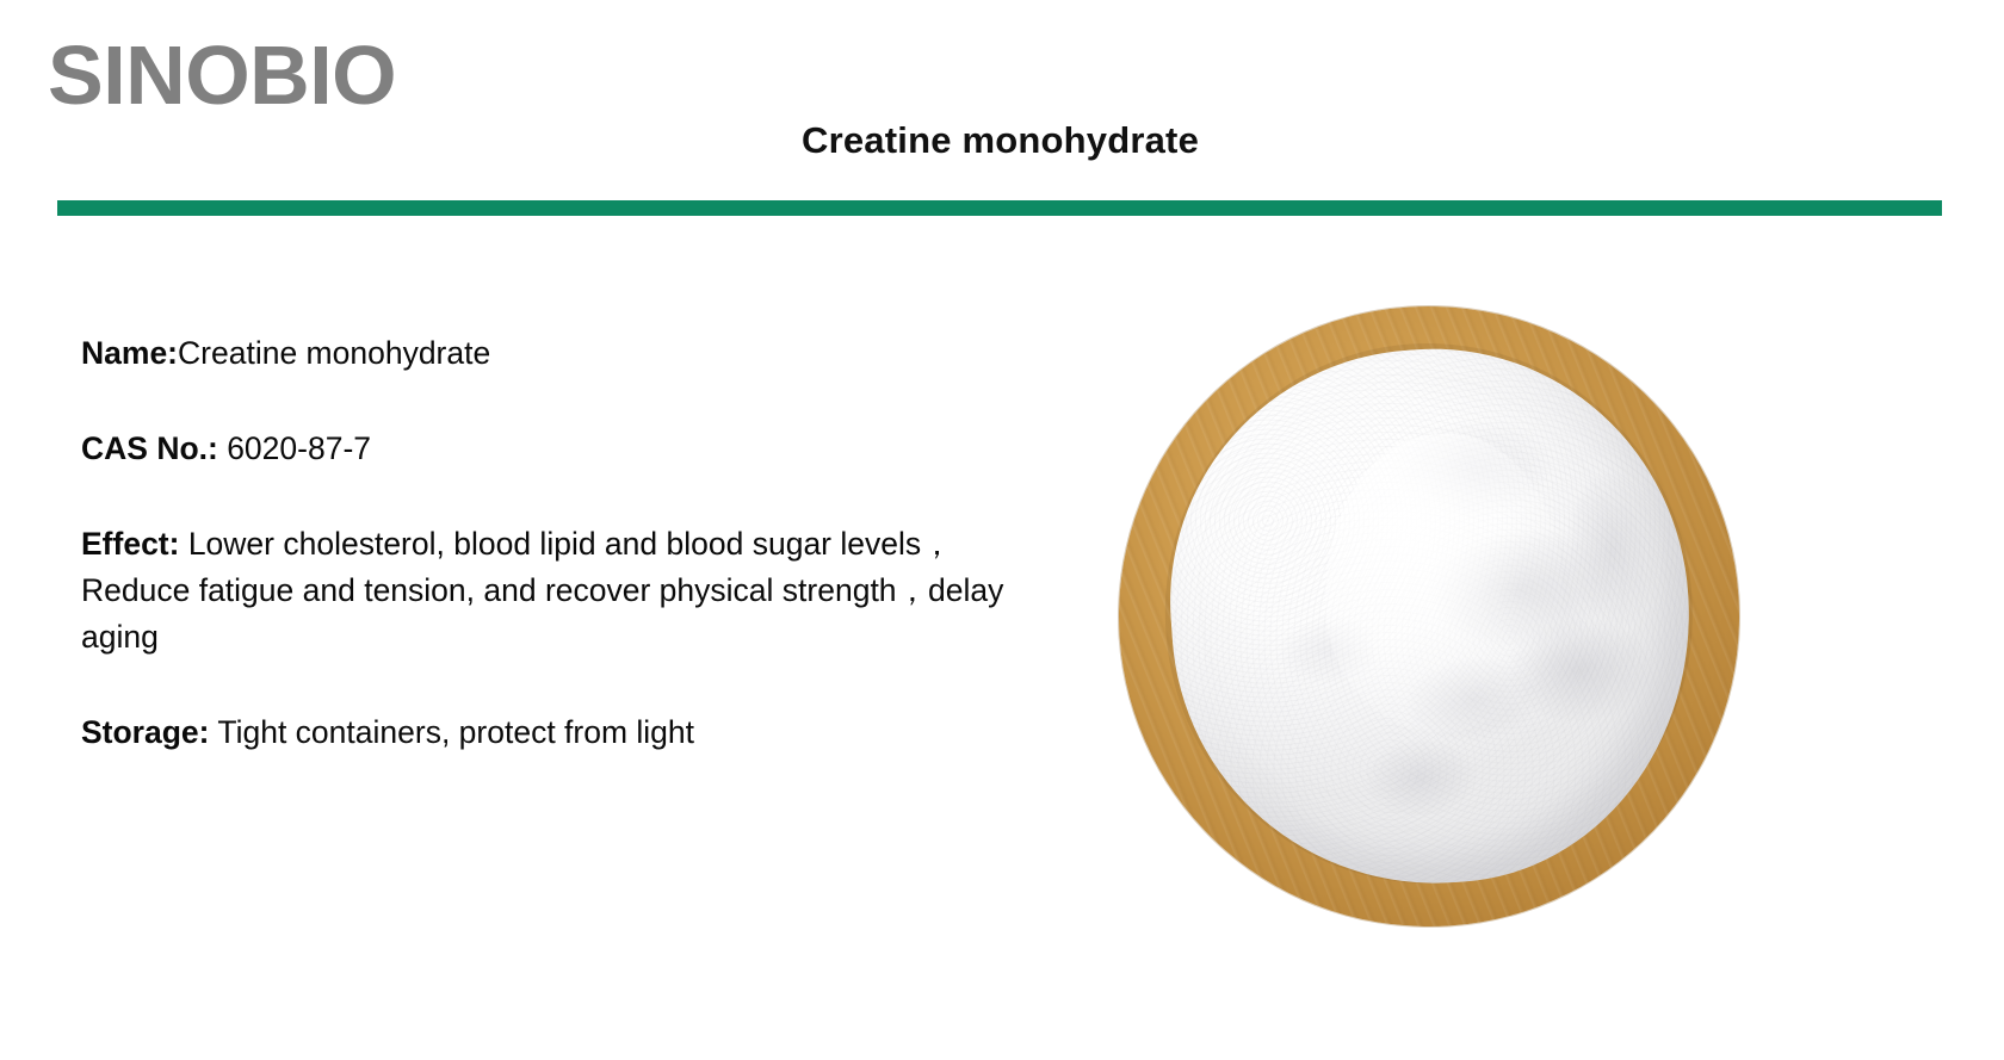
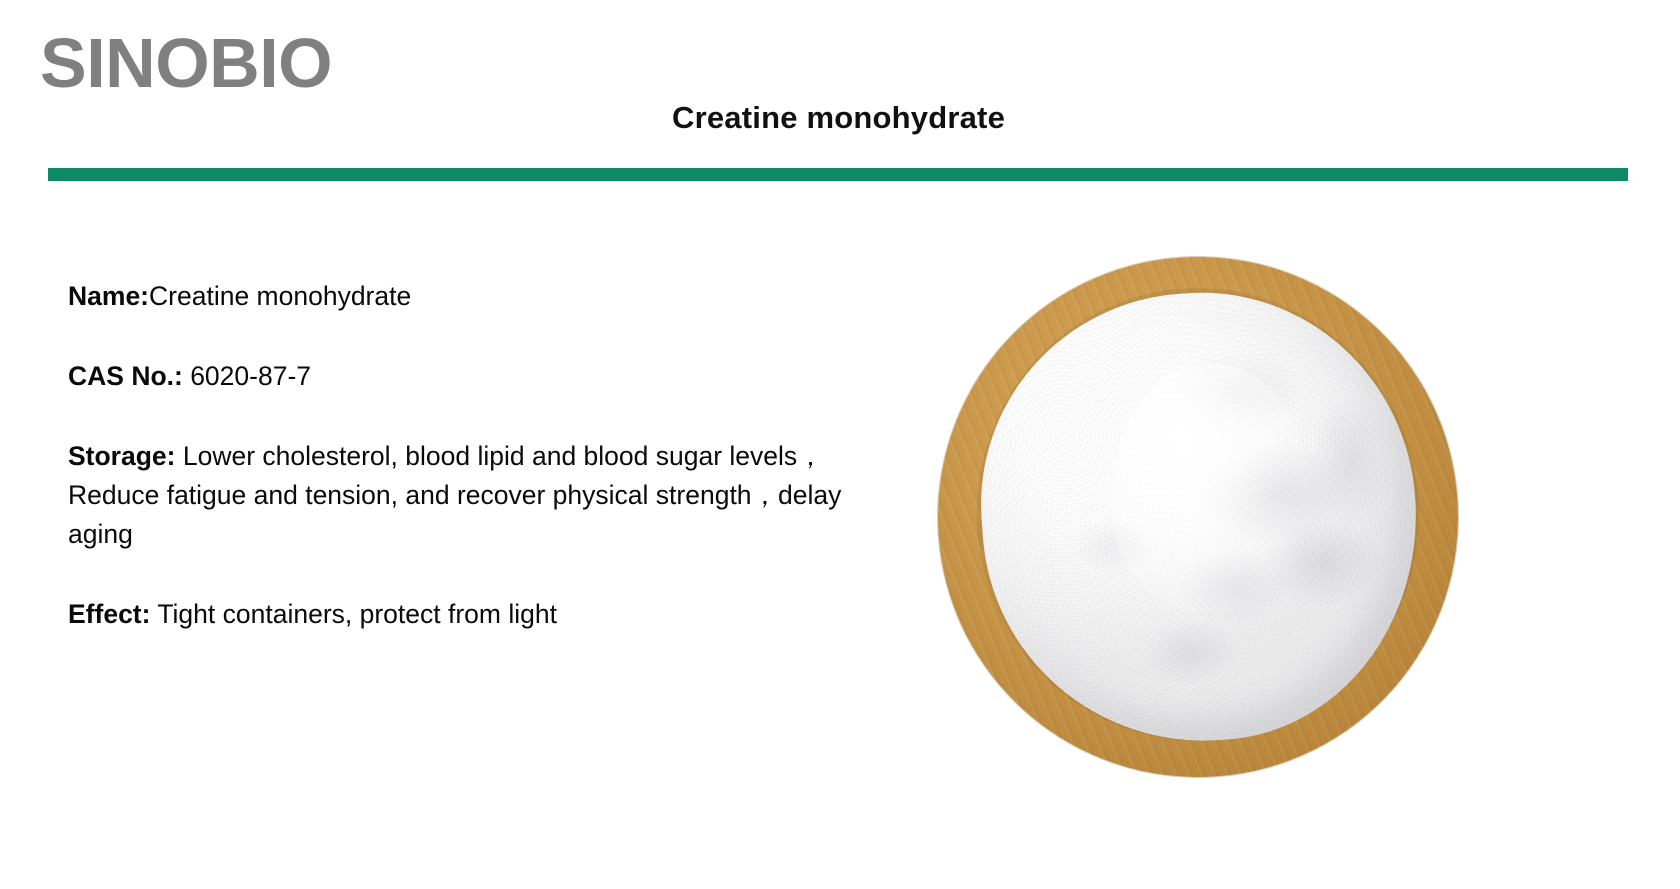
  SINOBIO
  Creatine monohydrate
  Name:Creatine monohydrate
  CAS No.: 6020-87-7
- Effect: Lower cholesterol, blood lipid and blood sugar levels，Reduce fatigue and tension, and recover physical strength，delay aging
+ Storage: Lower cholesterol, blood lipid and blood sugar levels，Reduce fatigue and tension, and recover physical strength，delay aging
- Storage: Tight containers, protect from light
+ Effect: Tight containers, protect from light
